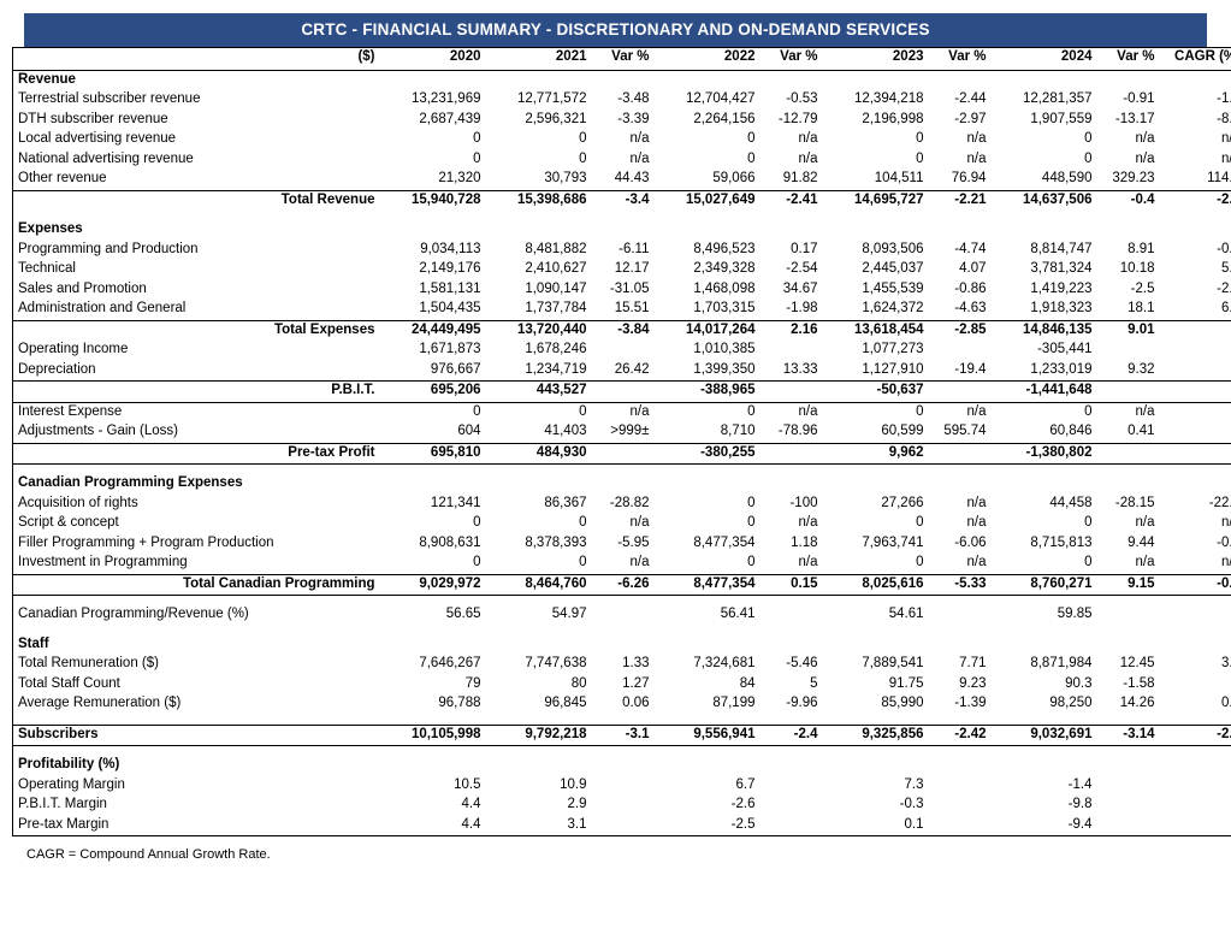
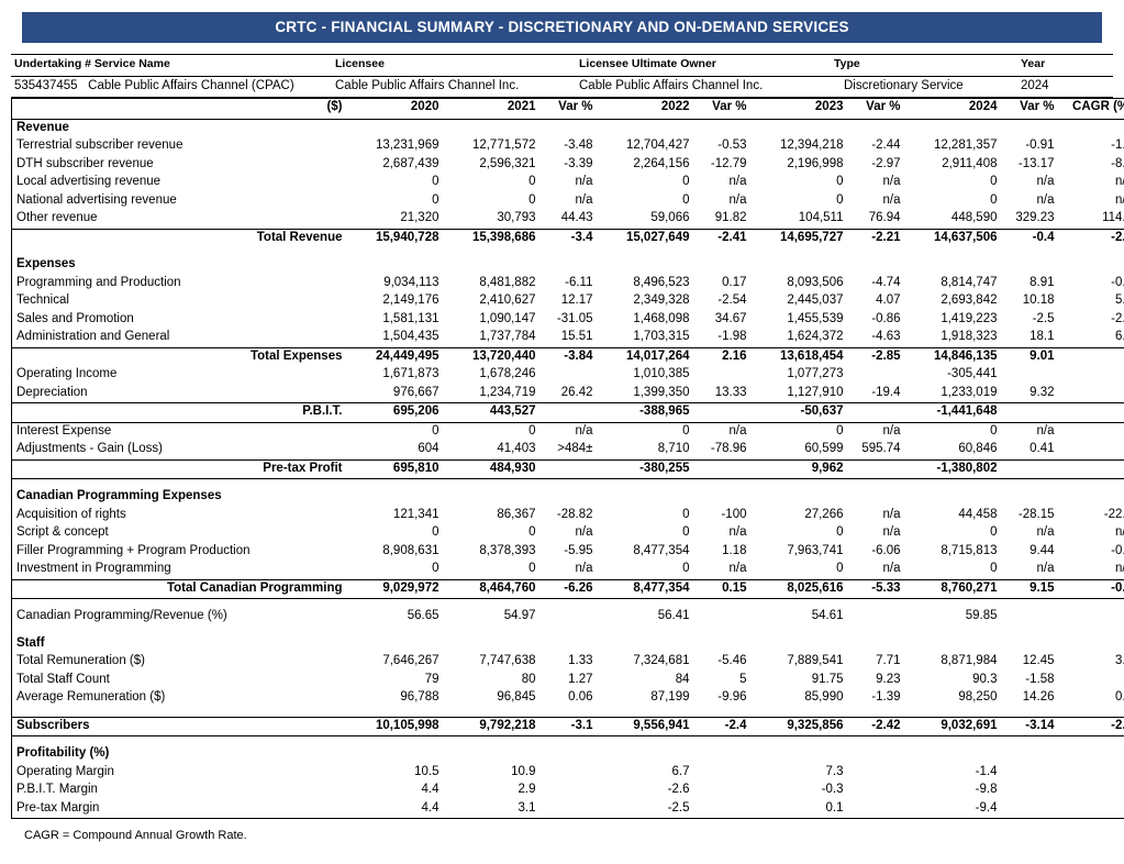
  CRTC - FINANCIAL SUMMARY - DISCRETIONARY AND ON-DEMAND SERVICES
+ Undertaking # Service Name	Licensee	Licensee Ultimate Owner	Type	Year
+ 535437455 Cable Public Affairs Channel (CPAC)	Cable Public Affairs Channel Inc.	Cable Public Affairs Channel Inc.	Discretionary Service	2024
  ($)	2020	2021	Var %	2022	Var %	2023	Var %	2024	Var %	CAGR (%
  Revenue
  Terrestrial subscriber revenue	13,231,969	12,771,572	-3.48	12,704,427	-0.53	12,394,218	-2.44	12,281,357	-0.91	-1
- DTH subscriber revenue	2,687,439	2,596,321	-3.39	2,264,156	-12.79	2,196,998	-2.97	1,907,559	-13.17	-8
+ DTH subscriber revenue	2,687,439	2,596,321	-3.39	2,264,156	-12.79	2,196,998	-2.97	2,911,408	-13.17	-8
  Local advertising revenue	0	0	n/a	0	n/a	0	n/a	0	n/a	n
  National advertising revenue	0	0	n/a	0	n/a	0	n/a	0	n/a	n
  Other revenue	21,320	30,793	44.43	59,066	91.82	104,511	76.94	448,590	329.23	114
  Total Revenue	15,940,728	15,398,686	-3.4	15,027,649	-2.41	14,695,727	-2.21	14,637,506	-0.4	-2
  Expenses
  Programming and Production	9,034,113	8,481,882	-6.11	8,496,523	0.17	8,093,506	-4.74	8,814,747	8.91	-0
- Technical	2,149,176	2,410,627	12.17	2,349,328	-2.54	2,445,037	4.07	3,781,324	10.18	5
+ Technical	2,149,176	2,410,627	12.17	2,349,328	-2.54	2,445,037	4.07	2,693,842	10.18	5
  Sales and Promotion	1,581,131	1,090,147	-31.05	1,468,098	34.67	1,455,539	-0.86	1,419,223	-2.5	-2
  Administration and General	1,504,435	1,737,784	15.51	1,703,315	-1.98	1,624,372	-4.63	1,918,323	18.1	6
  Total Expenses	24,449,495	13,720,440	-3.84	14,017,264	2.16	13,618,454	-2.85	14,846,135	9.01
  Operating Income	1,671,873	1,678,246		1,010,385		1,077,273		-305,441
  Depreciation	976,667	1,234,719	26.42	1,399,350	13.33	1,127,910	-19.4	1,233,019	9.32
  P.B.I.T.	695,206	443,527		-388,965		-50,637		-1,441,648
  Interest Expense	0	0	n/a	0	n/a	0	n/a	0	n/a
- Adjustments - Gain (Loss)	604	41,403	>999±	8,710	-78.96	60,599	595.74	60,846	0.41
+ Adjustments - Gain (Loss)	604	41,403	>484±	8,710	-78.96	60,599	595.74	60,846	0.41
  Pre-tax Profit	695,810	484,930		-380,255		9,962		-1,380,802
  Canadian Programming Expenses
  Acquisition of rights	121,341	86,367	-28.82	0	-100	27,266	n/a	44,458	-28.15	-22
  Script & concept	0	0	n/a	0	n/a	0	n/a	0	n/a	n
  Filler Programming + Program Production	8,908,631	8,378,393	-5.95	8,477,354	1.18	7,963,741	-6.06	8,715,813	9.44	-0
  Investment in Programming	0	0	n/a	0	n/a	0	n/a	0	n/a	n
  Total Canadian Programming	9,029,972	8,464,760	-6.26	8,477,354	0.15	8,025,616	-5.33	8,760,271	9.15	-0
  Canadian Programming/Revenue (%)	56.65	54.97		56.41		54.61		59.85
  Staff
  Total Remuneration ($)	7,646,267	7,747,638	1.33	7,324,681	-5.46	7,889,541	7.71	8,871,984	12.45	3
  Total Staff Count	79	80	1.27	84	5	91.75	9.23	90.3	-1.58
  Average Remuneration ($)	96,788	96,845	0.06	87,199	-9.96	85,990	-1.39	98,250	14.26	0
  Subscribers	10,105,998	9,792,218	-3.1	9,556,941	-2.4	9,325,856	-2.42	9,032,691	-3.14	-2
  Profitability (%)
  Operating Margin	10.5	10.9		6.7		7.3		-1.4
  P.B.I.T. Margin	4.4	2.9		-2.6		-0.3		-9.8
  Pre-tax Margin	4.4	3.1		-2.5		0.1		-9.4
  CAGR = Compound Annual Growth Rate.
